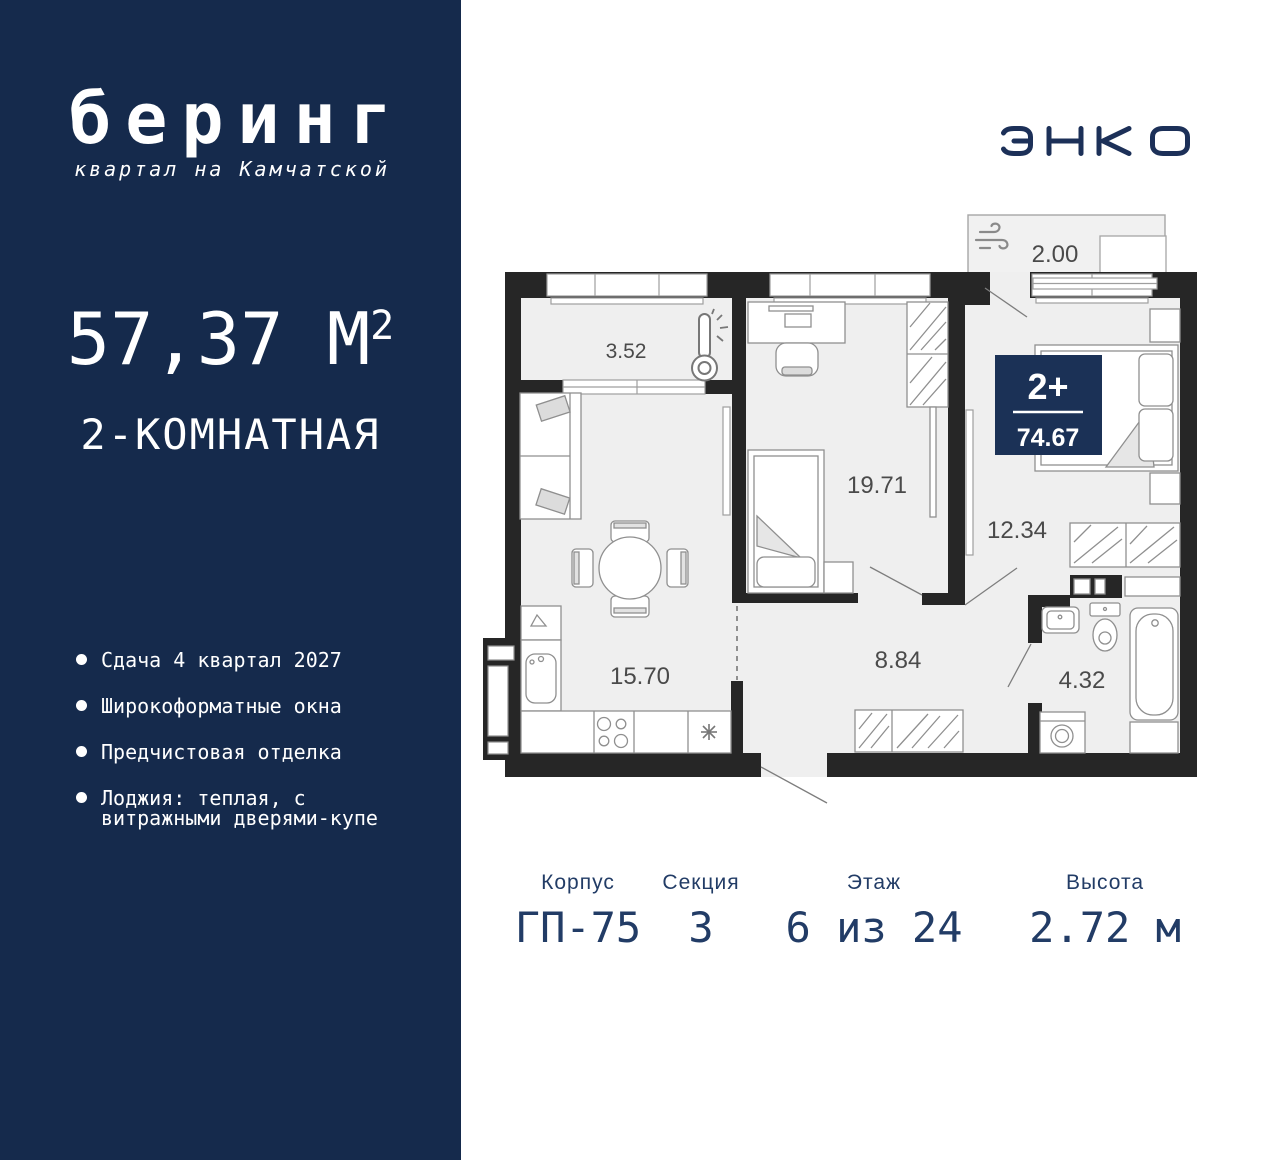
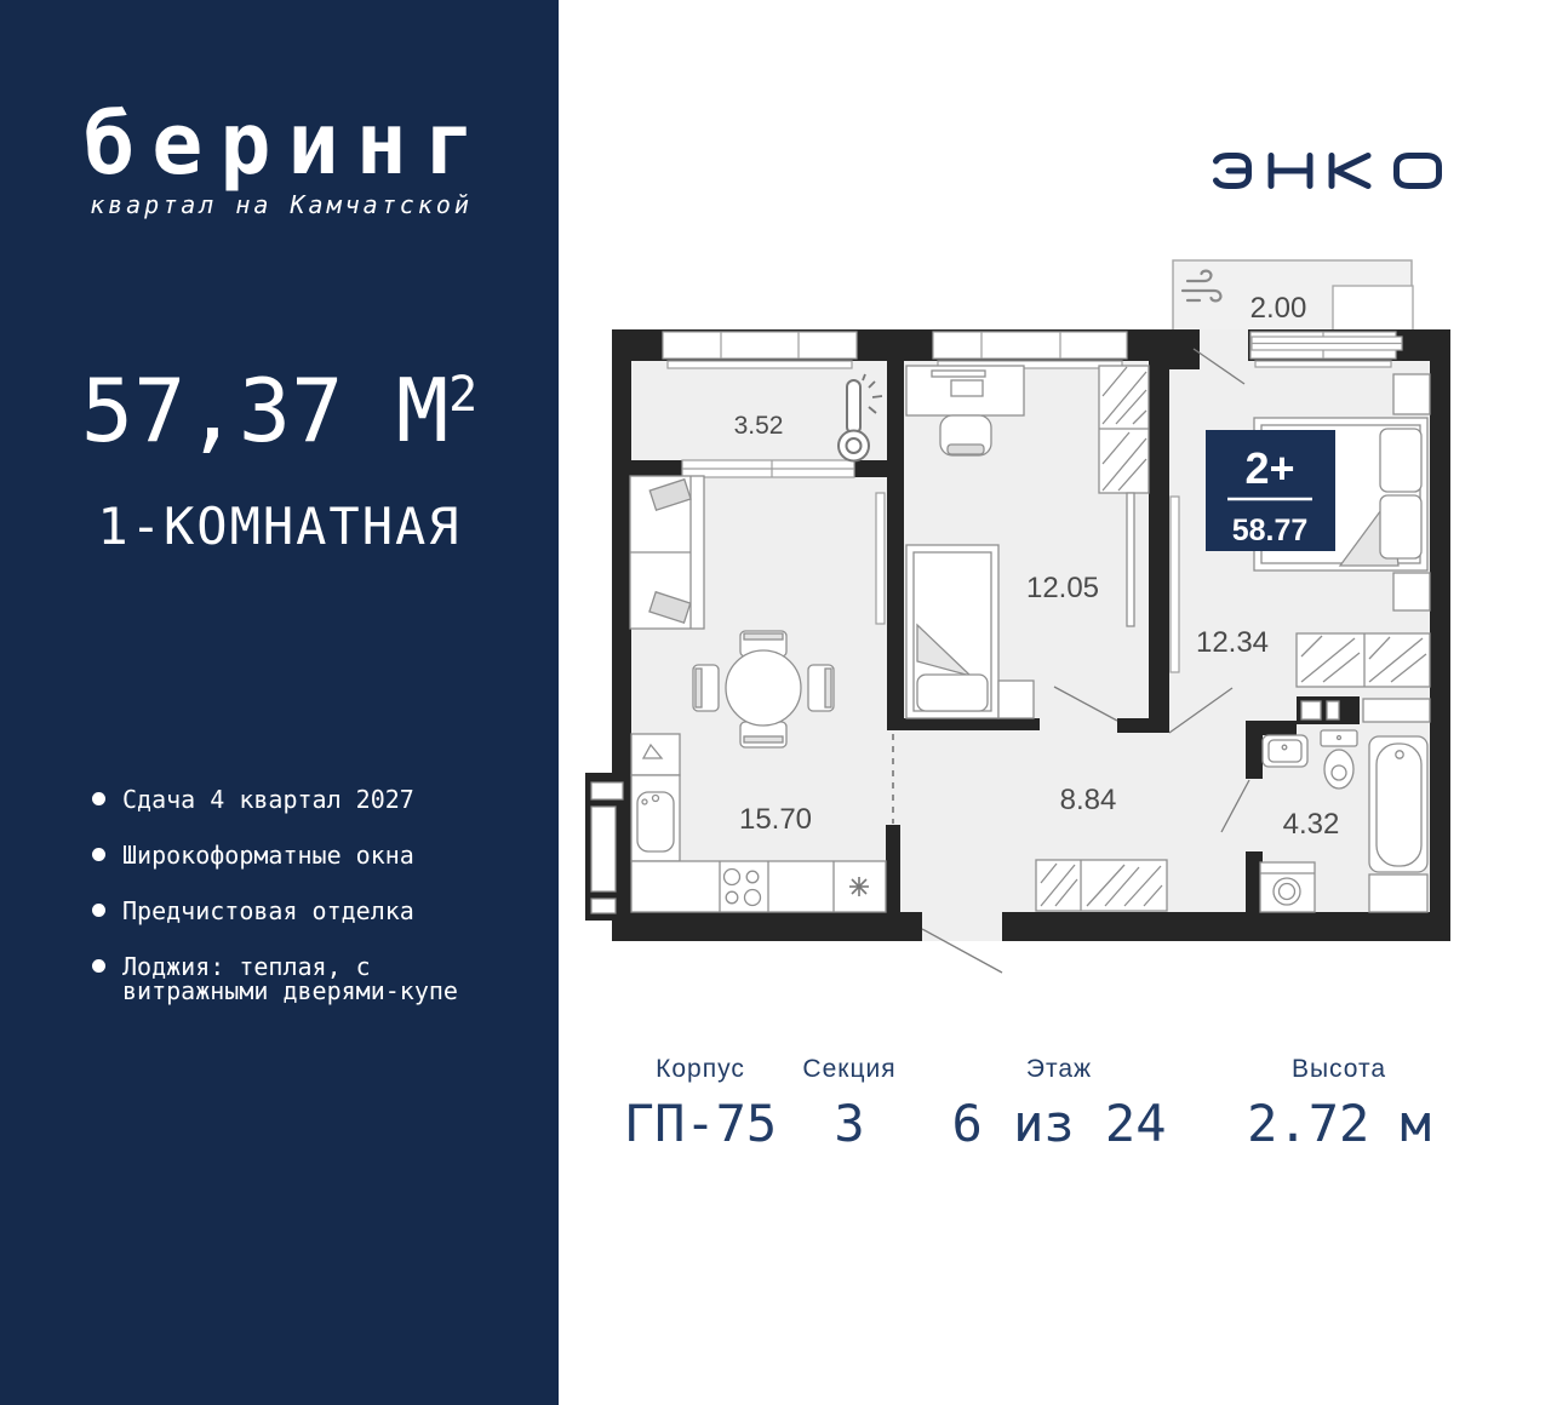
  беринг
  квартал на Камчатской
  57,37 М2
- 2-КОМНАТНАЯ
+ 1-КОМНАТНАЯ
  Сдача 4 квартал 2027
  Широкоформатные окна
  Предчистовая отделка
  Лоджия: теплая, с витражными дверями-купе
  2+
- 74.67
+ 58.77
  3.52
- 19.71
+ 12.05
  12.34
  2.00
  15.70
  8.84
  4.32
  Корпус
  ГП-75
  Секция
  3
  Этаж
  6 из 24
  Высота
  2.72 м
